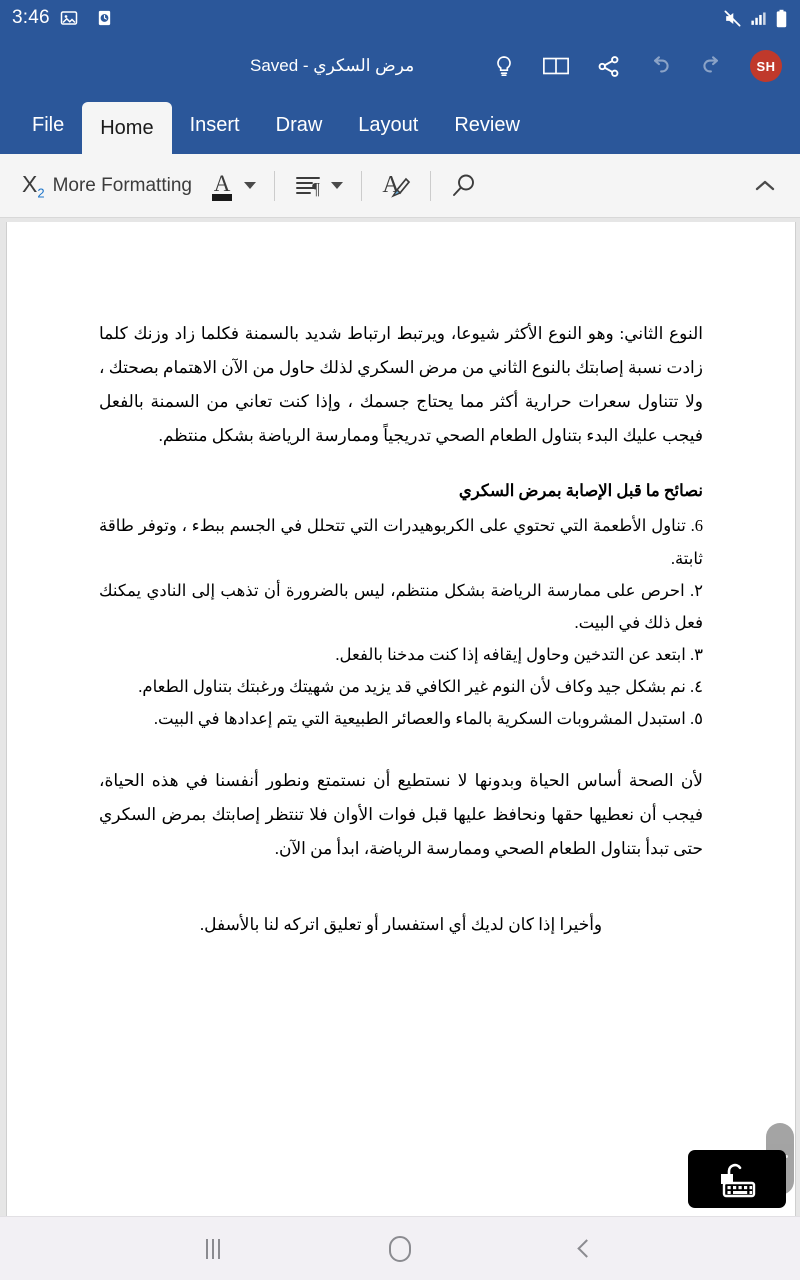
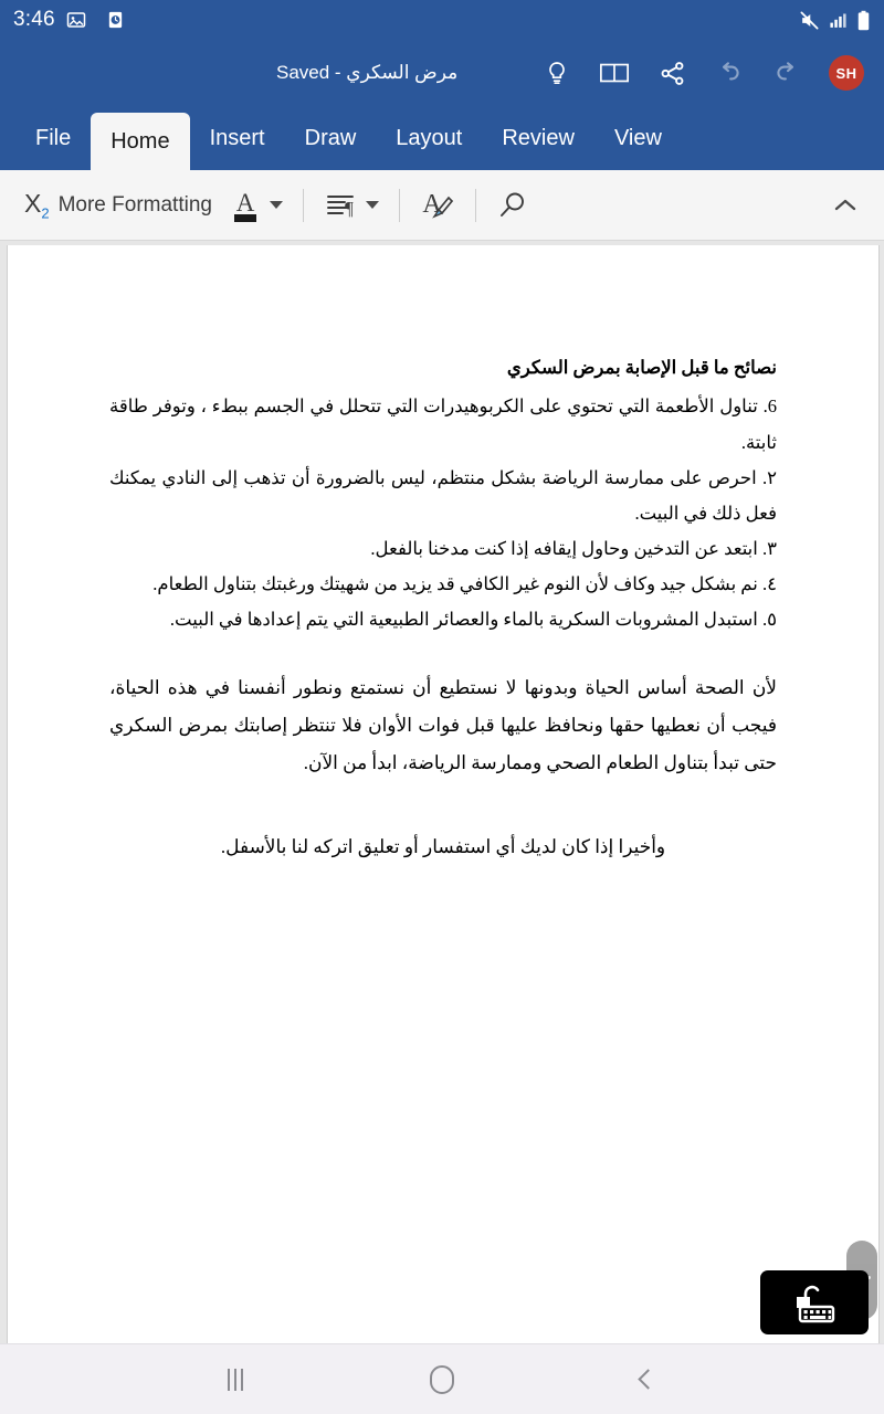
  3:46
  مرض السكري - Saved
  SH
  File
  Home
  Insert
  Draw
  Layout
  Review
+ View
  X2
  More Formatting
  A
  ¶
  A
- النوع الثاني: وهو النوع الأكثر شيوعا، ويرتبط ارتباط شديد بالسمنة فكلما زاد وزنك كلما زادت نسبة إصابتك بالنوع الثاني من مرض السكري لذلك حاول من الآن الاهتمام بصحتك ، ولا تتناول سعرات حرارية أكثر مما يحتاج جسمك ، وإذا كنت تعاني من السمنة بالفعل فيجب عليك البدء بتناول الطعام الصحي تدريجياً وممارسة الرياضة بشكل منتظم.
  نصائح ما قبل الإصابة بمرض السكري
  6. تناول الأطعمة التي تحتوي على الكربوهيدرات التي تتحلل في الجسم ببطء ، وتوفر طاقة ثابتة.
  ٢. احرص على ممارسة الرياضة بشكل منتظم، ليس بالضرورة أن تذهب إلى النادي يمكنك فعل ذلك في البيت.
  ٣. ابتعد عن التدخين وحاول إيقافه إذا كنت مدخنا بالفعل.
  ٤. نم بشكل جيد وكاف لأن النوم غير الكافي قد يزيد من شهيتك ورغبتك بتناول الطعام.
  ٥. استبدل المشروبات السكرية بالماء والعصائر الطبيعية التي يتم إعدادها في البيت.
  لأن الصحة أساس الحياة وبدونها لا نستطيع أن نستمتع ونطور أنفسنا في هذه الحياة، فيجب أن نعطيها حقها ونحافظ عليها قبل فوات الأوان فلا تنتظر إصابتك بمرض السكري حتى تبدأ بتناول الطعام الصحي وممارسة الرياضة، ابدأ من الآن.
  وأخيرا إذا كان لديك أي استفسار أو تعليق اتركه لنا بالأسفل.
